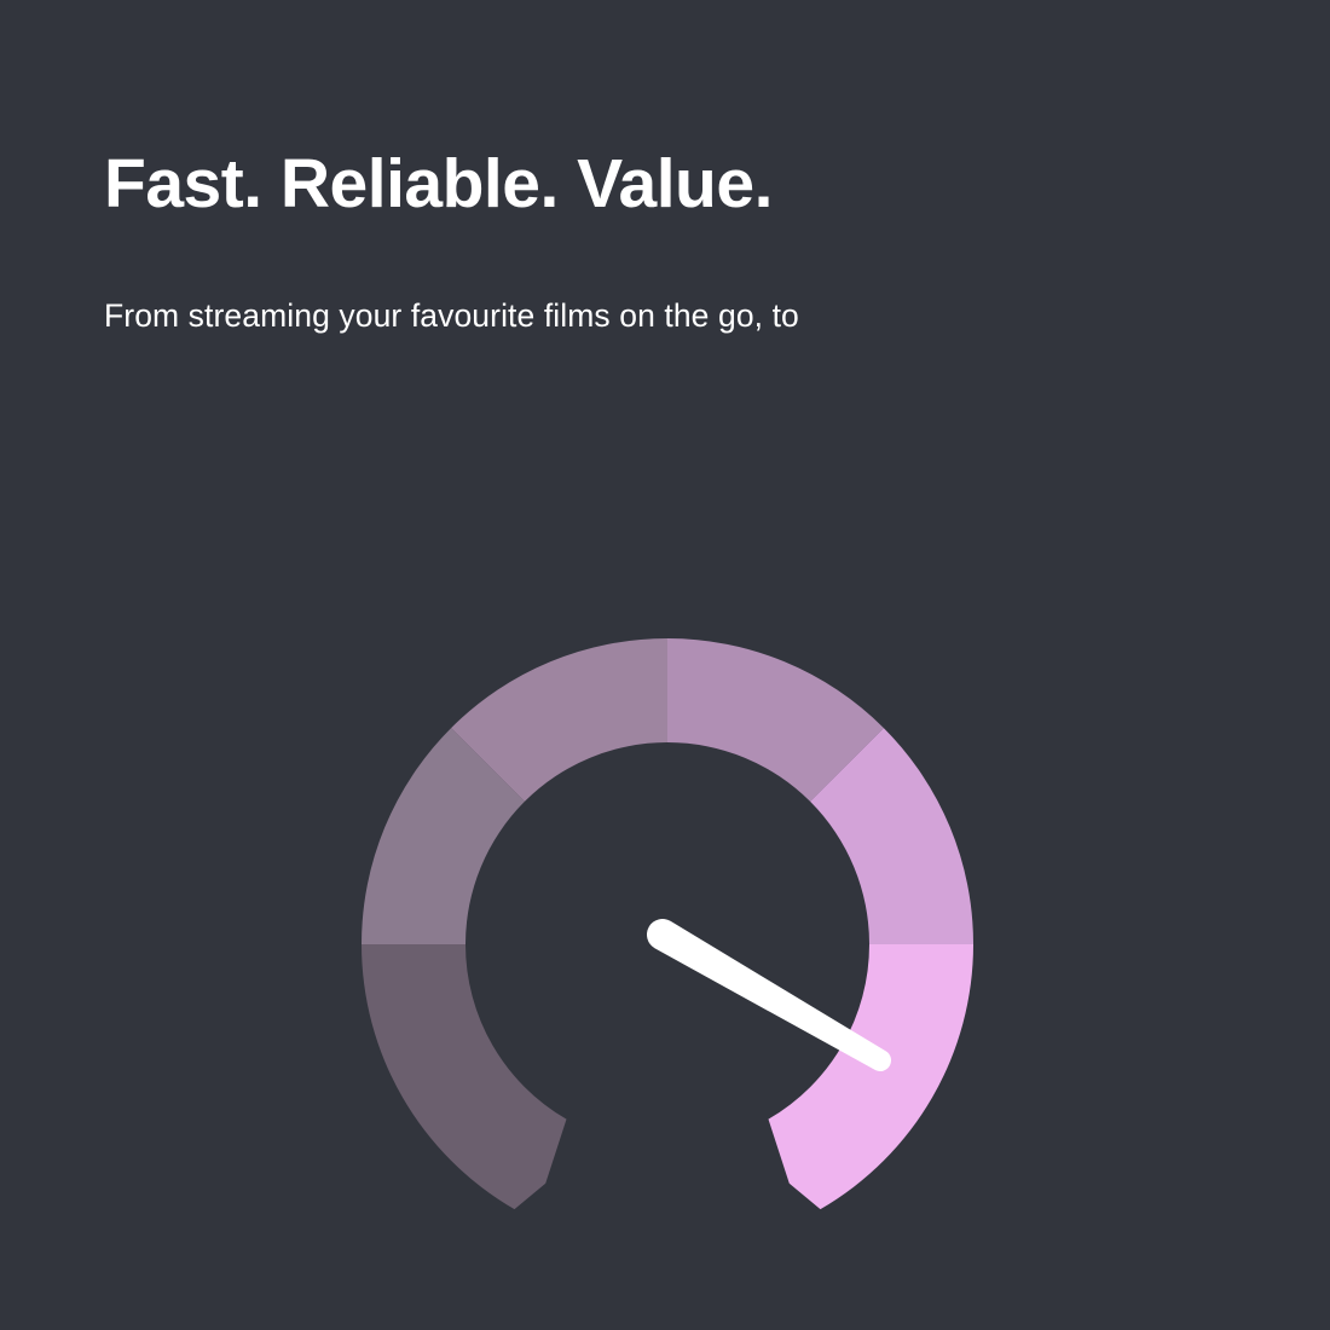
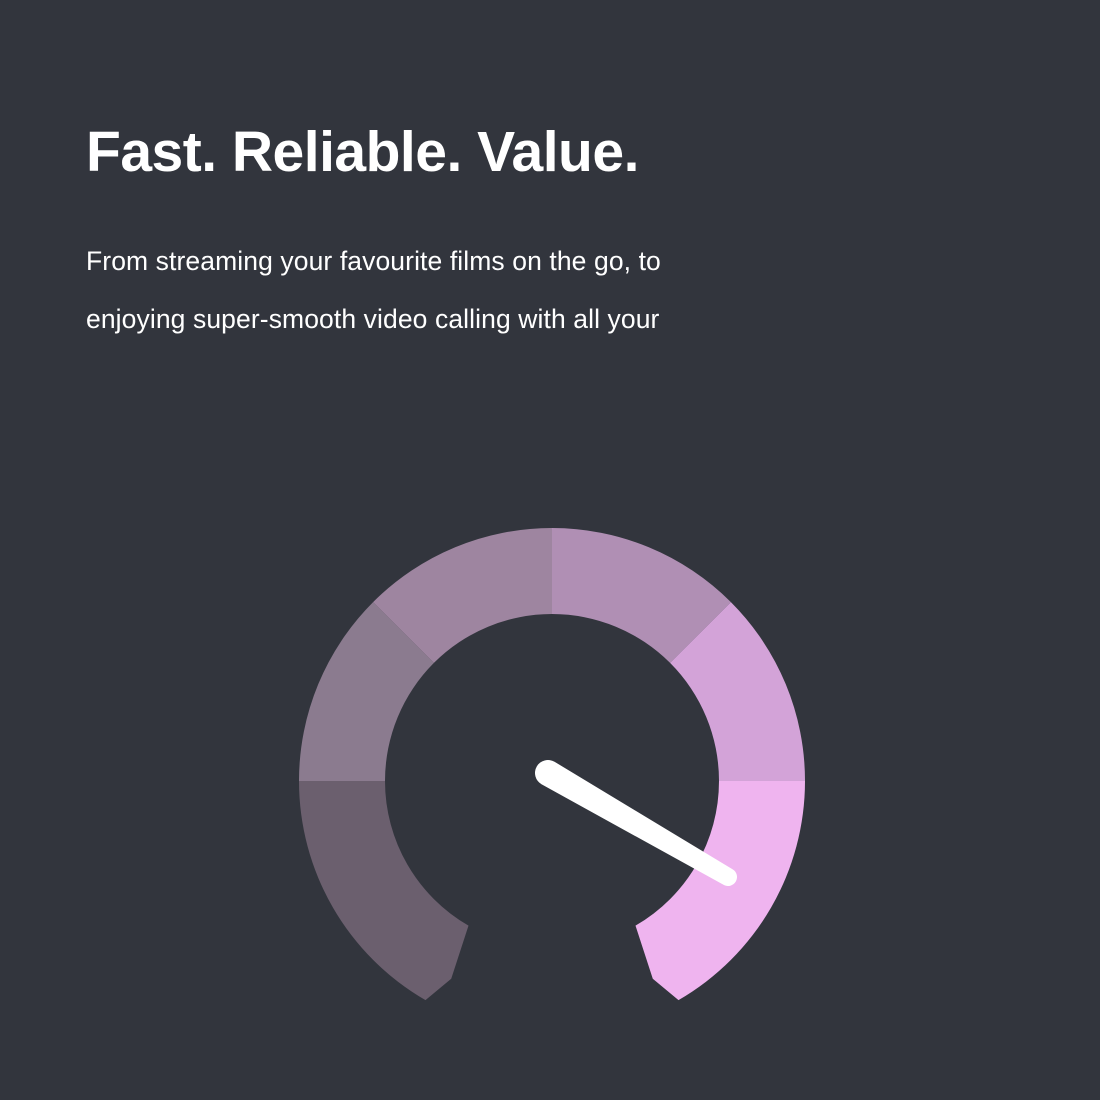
  Fast. Reliable. Value.
  From streaming your favourite films on the go, to
+ enjoying super-smooth video calling with all your
